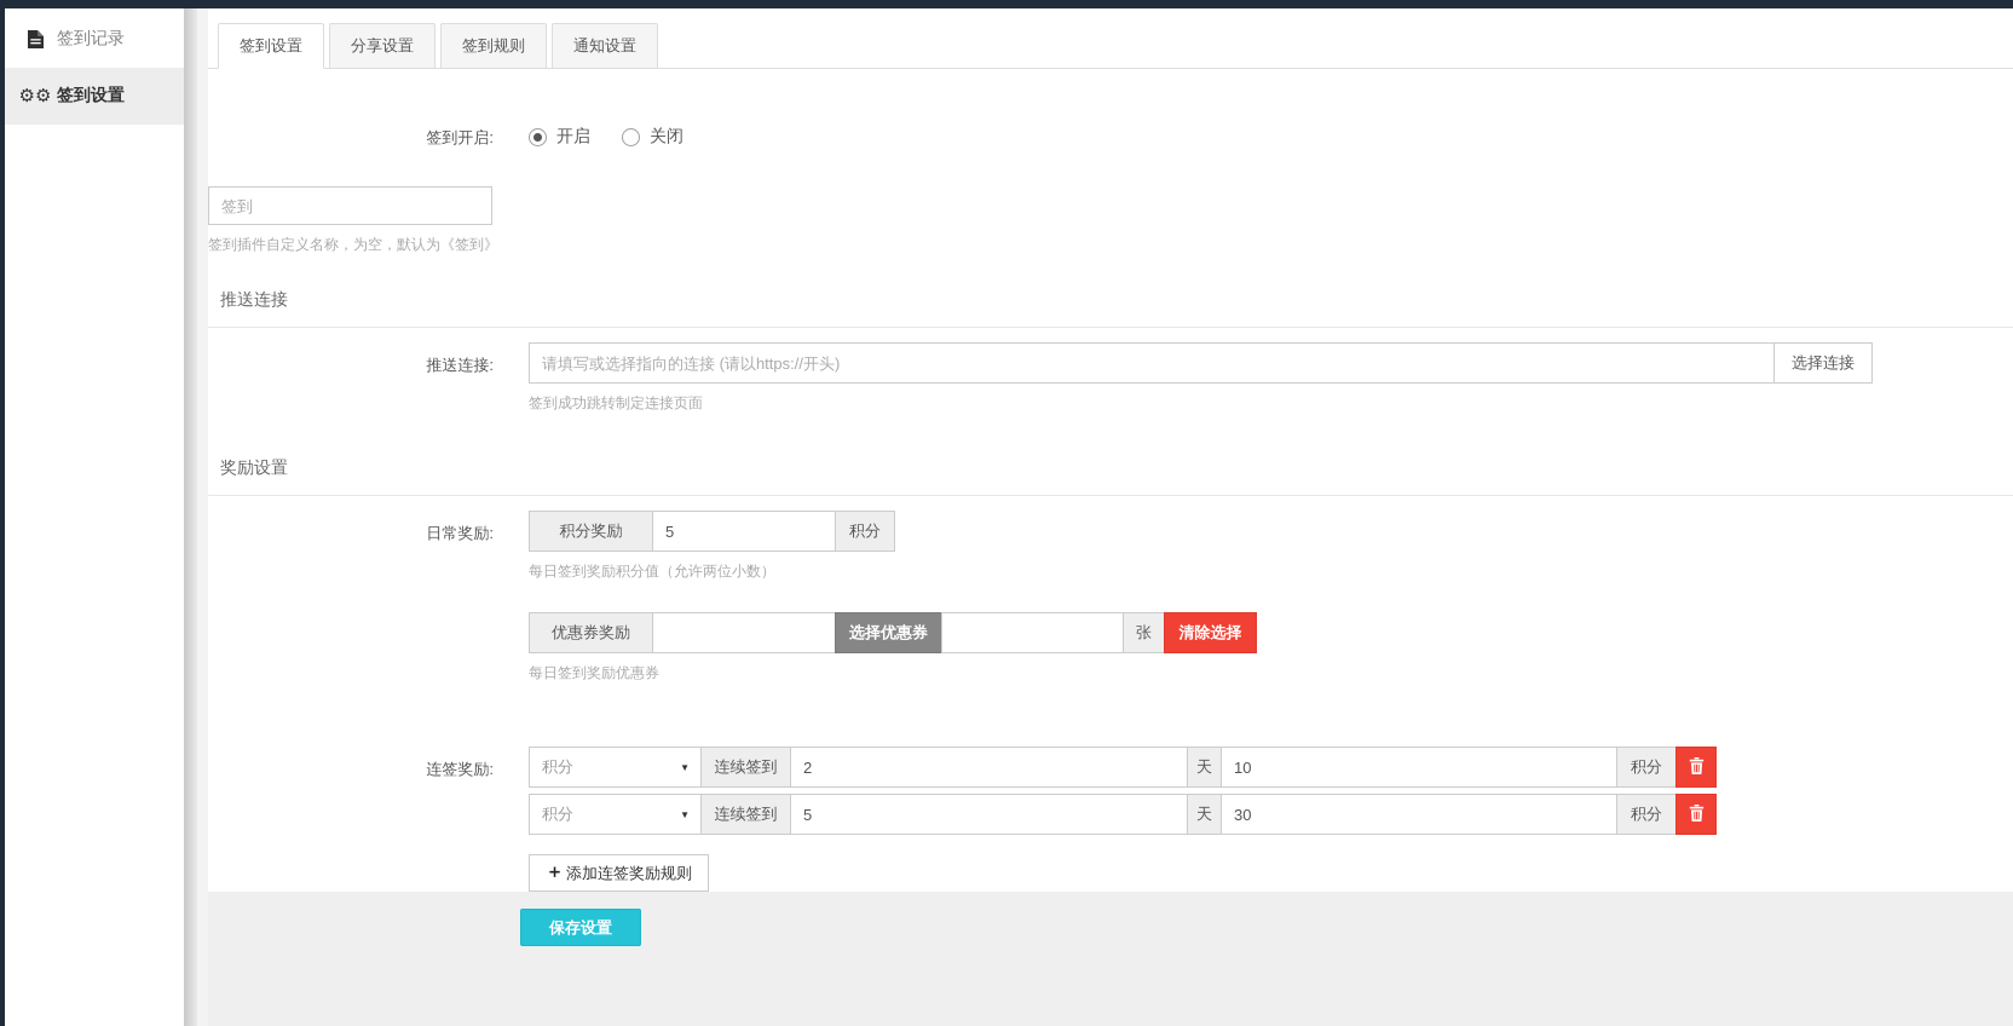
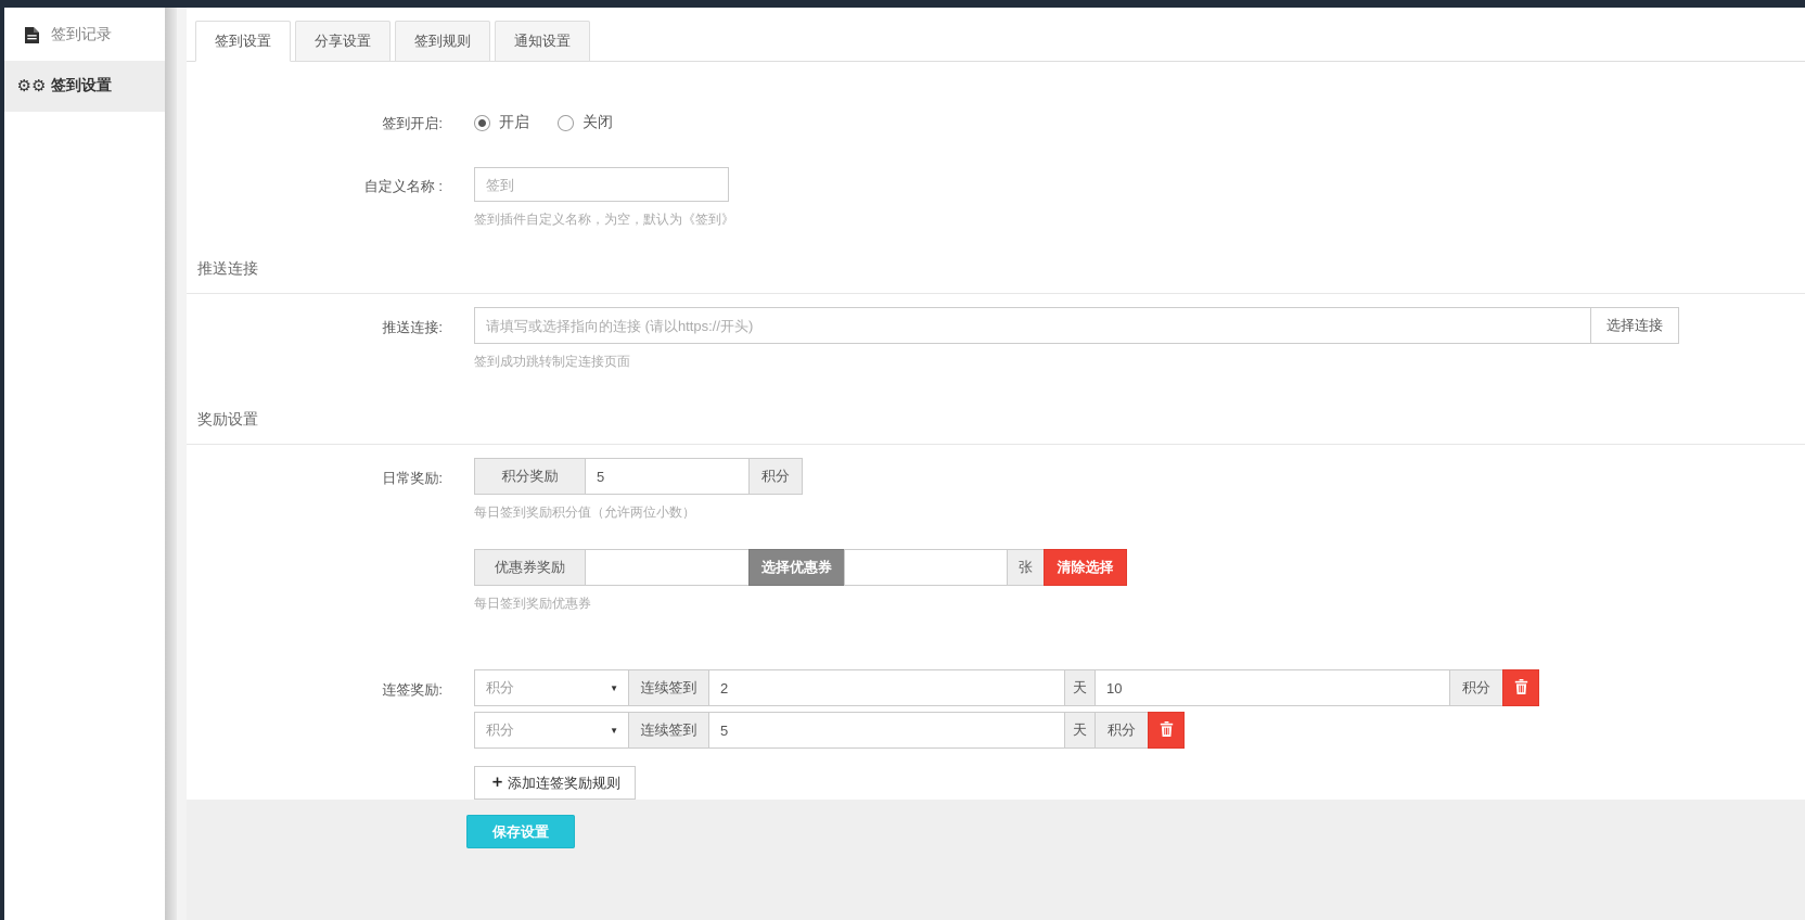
  签到记录
  ⚙⚙
  签到设置
  签到设置
  分享设置
  签到规则
  通知设置
  签到开启:
  开启
  关闭
+ 自定义名称 :
  签到
  签到插件自定义名称，为空，默认为《签到》
  推送连接
  推送连接:
  请填写或选择指向的连接 (请以https://开头)
  选择连接
  签到成功跳转制定连接页面
  奖励设置
  日常奖励:
  积分奖励
  5
  积分
  每日签到奖励积分值（允许两位小数）
  优惠券奖励
  选择优惠券
  张
  清除选择
  每日签到奖励优惠券
  连签奖励:
  积分
  ▼
  连续签到
  2
  天
  10
  积分
  积分
  ▼
  连续签到
  5
  天
- 30
  积分
  ＋
  添加连签奖励规则
  保存设置
